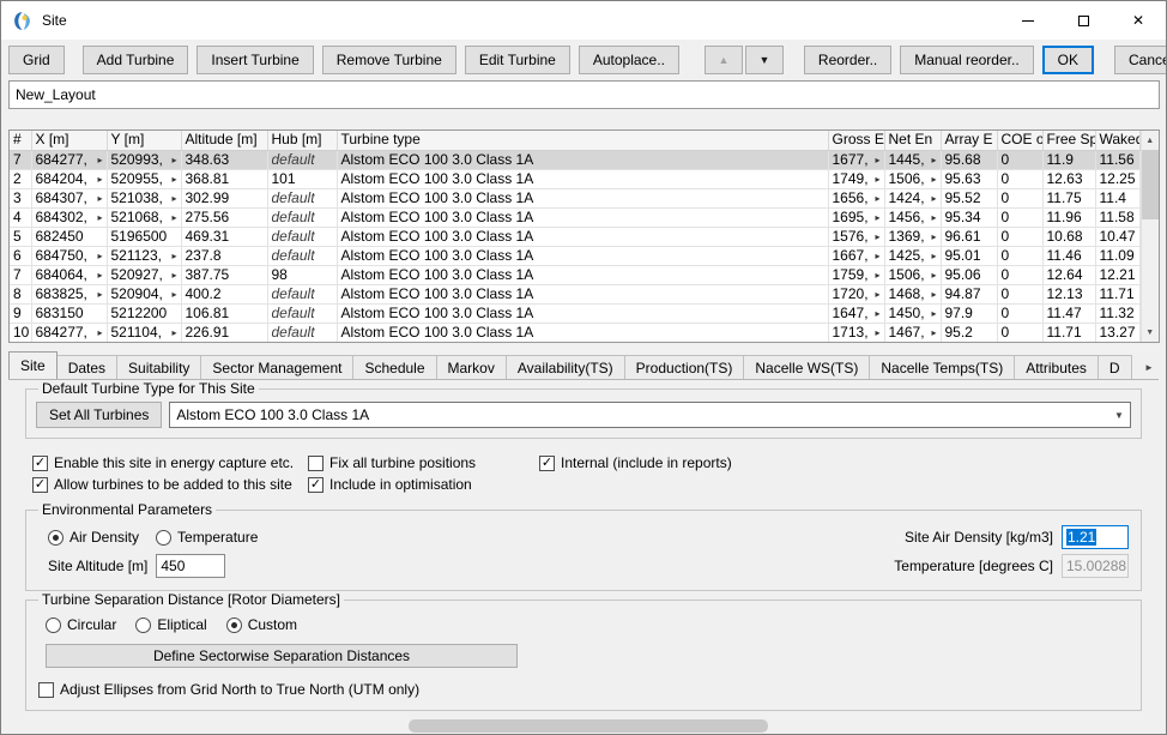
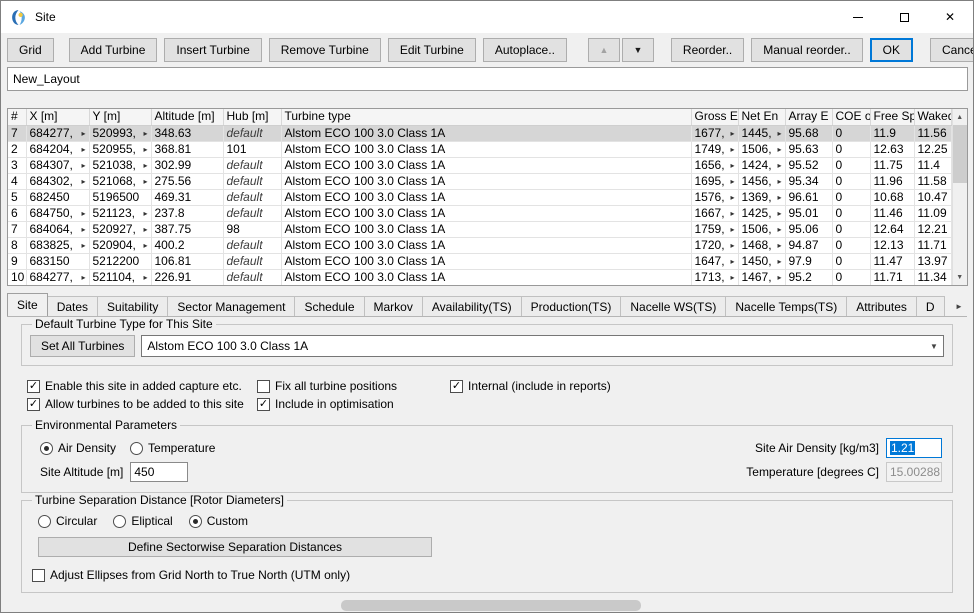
  Site
  ✕
  Grid
  Add Turbine
  Insert Turbine
  Remove Turbine
  Edit Turbine
  Autoplace..
  ▲
  ▼
  Reorder..
  Manual reorder..
  OK
  New_Layout
  #	X [m]	Y [m]	Altitude [m]	Hub [m]	Turbine type	Gross E	Net En	Array E	COE o	Free Sp	Wake
  7	▸684277,	▸520993,	348.63	default	Alstom ECO 100 3.0 Class 1A	▸1677,	▸1445,	95.68	0	11.9	11.56
  2	▸684204,	▸520955,	368.81	101	Alstom ECO 100 3.0 Class 1A	▸1749,	▸1506,	95.63	0	12.63	12.25
  3	▸684307,	▸521038,	302.99	default	Alstom ECO 100 3.0 Class 1A	▸1656,	▸1424,	95.52	0	11.75	11.4
  4	▸684302,	▸521068,	275.56	default	Alstom ECO 100 3.0 Class 1A	▸1695,	▸1456,	95.34	0	11.96	11.58
  5	682450	5196500	469.31	default	Alstom ECO 100 3.0 Class 1A	▸1576,	▸1369,	96.61	0	10.68	10.47
  6	▸684750,	▸521123,	237.8	default	Alstom ECO 100 3.0 Class 1A	▸1667,	▸1425,	95.01	0	11.46	11.09
  7	▸684064,	▸520927,	387.75	98	Alstom ECO 100 3.0 Class 1A	▸1759,	▸1506,	95.06	0	12.64	12.21
  8	▸683825,	▸520904,	400.2	default	Alstom ECO 100 3.0 Class 1A	▸1720,	▸1468,	94.87	0	12.13	11.71
- 9	683150	5212200	106.81	default	Alstom ECO 100 3.0 Class 1A	▸1647,	▸1450,	97.9	0	11.47	11.32
+ 9	683150	5212200	106.81	default	Alstom ECO 100 3.0 Class 1A	▸1647,	▸1450,	97.9	0	11.47	13.97
- 10	▸684277,	▸521104,	226.91	default	Alstom ECO 100 3.0 Class 1A	▸1713,	▸1467,	95.2	0	11.71	13.27
+ 10	▸684277,	▸521104,	226.91	default	Alstom ECO 100 3.0 Class 1A	▸1713,	▸1467,	95.2	0	11.71	11.34
  Site
  Dates
  Suitability
  Sector Management
  Schedule
  Markov
  Availability(TS)
  Production(TS)
  Nacelle WS(TS)
  Nacelle Temps(TS)
  Attributes
  D
  ►
  Default Turbine Type for This Site
  Set All Turbines
  Alstom ECO 100 3.0 Class 1A
  ▼
  ✓
- Enable this site in energy capture etc.
+ Enable this site in added capture etc.
  Fix all turbine positions
  ✓
  Internal (include in reports)
  ✓
  Allow turbines to be added to this site
  ✓
  Include in optimisation
  Environmental Parameters
  Air Density
  Temperature
  Site Air Density [kg/m3]
  1.21
  Site Altitude [m]
  450
  Temperature [degrees C]
  15.00288
  Turbine Separation Distance [Rotor Diameters]
  Circular
  Eliptical
  Custom
  Define Sectorwise Separation Distances
  Adjust Ellipses from Grid North to True North (UTM only)
